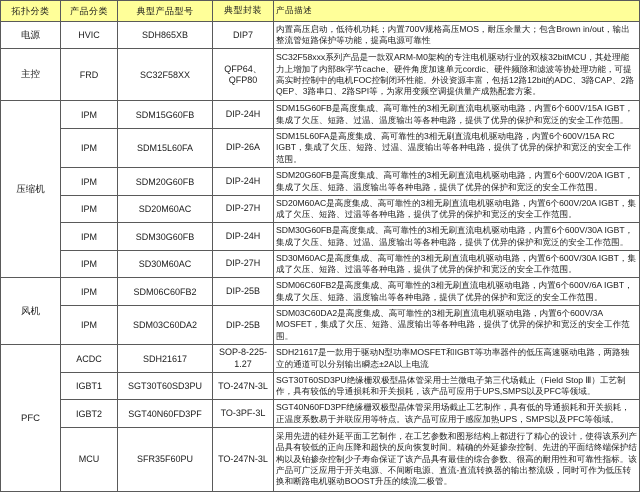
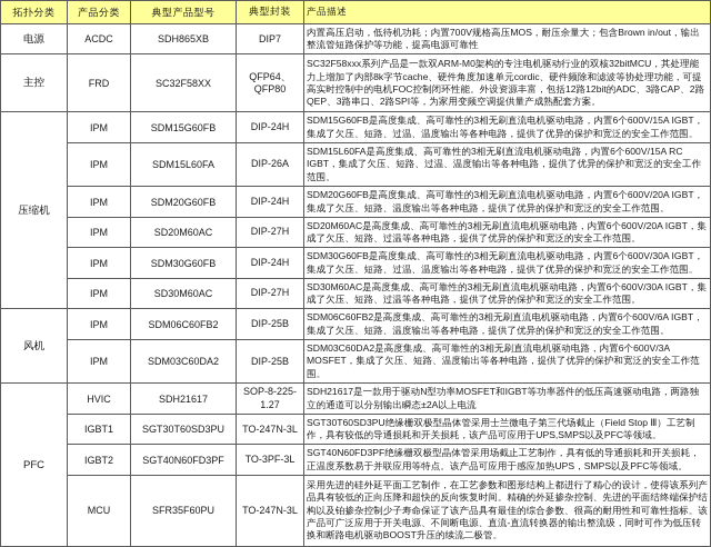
  拓扑分类	产品分类	典型产品型号	典型封装	产品描述
- 电源	HVIC	SDH865XB	DIP7	内置高压启动，低待机功耗；内置700V规格高压MOS，耐压余量大；包含Brown in/out，输出整流管短路保护等功能，提高电源可靠性
+ 电源	ACDC	SDH865XB	DIP7	内置高压启动，低待机功耗；内置700V规格高压MOS，耐压余量大；包含Brown in/out，输出整流管短路保护等功能，提高电源可靠性
  主控	FRD	SC32F58XX	QFP64、QFP80	SC32F58xxx系列产品是一款双ARM-M0架构的专注电机驱动行业的双核32bitMCU，其处理能力上增加了内部8k字节cache、硬件角度加速单元cordic、硬件频除和滤波等协处理功能，可提高实时控制中的电机FOC控制闭环性能。外设资源丰富，包括12路12bit的ADC、3路CAP、2路QEP、3路串口、2路SPI等，为家用变频空调提供量产成熟配套方案。
  压缩机	IPM	SDM15G60FB	DIP-24H	SDM15G60FB是高度集成、高可靠性的3相无刷直流电机驱动电路，内置6个600V/15A IGBT，集成了欠压、短路、过温、温度输出等各种电路，提供了优异的保护和宽泛的安全工作范围。
  IPM	SDM15L60FA	DIP-26A	SDM15L60FA是高度集成、高可靠性的3相无刷直流电机驱动电路，内置6个600V/15A RC IGBT，集成了欠压、短路、过温、温度输出等各种电路，提供了优异的保护和宽泛的安全工作范围。
  IPM	SDM20G60FB	DIP-24H	SDM20G60FB是高度集成、高可靠性的3相无刷直流电机驱动电路，内置6个600V/20A IGBT，集成了欠压、短路、温度输出等各种电路，提供了优异的保护和宽泛的安全工作范围。
  IPM	SD20M60AC	DIP-27H	SD20M60AC是高度集成、高可靠性的3相无刷直流电机驱动电路，内置6个600V/20A IGBT，集成了欠压、短路、过温等各种电路，提供了优异的保护和宽泛的安全工作范围。
  IPM	SDM30G60FB	DIP-24H	SDM30G60FB是高度集成、高可靠性的3相无刷直流电机驱动电路，内置6个600V/30A IGBT，集成了欠压、短路、过温、温度输出等各种电路，提供了优异的保护和宽泛的安全工作范围。
  IPM	SD30M60AC	DIP-27H	SD30M60AC是高度集成、高可靠性的3相无刷直流电机驱动电路，内置6个600V/30A IGBT，集成了欠压、短路、过温等各种电路，提供了优异的保护和宽泛的安全工作范围。
  风机	IPM	SDM06C60FB2	DIP-25B	SDM06C60FB2是高度集成、高可靠性的3相无刷直流电机驱动电路，内置6个600V/6A IGBT，集成了欠压、短路、温度输出等各种电路，提供了优异的保护和宽泛的安全工作范围。
  IPM	SDM03C60DA2	DIP-25B	SDM03C60DA2是高度集成、高可靠性的3相无刷直流电机驱动电路，内置6个600V/3A MOSFET，集成了欠压、短路、温度输出等各种电路，提供了优异的保护和宽泛的安全工作范围。
- PFC	ACDC	SDH21617	SOP-8-225-1.27	SDH21617是一款用于驱动N型功率MOSFET和IGBT等功率器件的低压高速驱动电路，两路独立的通道可以分别输出瞬态±2A以上电流
+ PFC	HVIC	SDH21617	SOP-8-225-1.27	SDH21617是一款用于驱动N型功率MOSFET和IGBT等功率器件的低压高速驱动电路，两路独立的通道可以分别输出瞬态±2A以上电流
  IGBT1	SGT30T60SD3PU	TO-247N-3L	SGT30T60SD3PU绝缘栅双极型晶体管采用士兰微电子第三代场截止（Field Stop Ⅲ）工艺制作，具有较低的导通损耗和开关损耗，该产品可应用于UPS,SMPS以及PFC等领域。
  IGBT2	SGT40N60FD3PF	TO-3PF-3L	SGT40N60FD3PF绝缘栅双极型晶体管采用场截止工艺制作，具有低的导通损耗和开关损耗，正温度系数易于并联应用等特点。该产品可应用于感应加热UPS，SMPS以及PFC等领域。
  MCU	SFR35F60PU	TO-247N-3L	采用先进的硅外延平面工艺制作，在工艺参数和图形结构上都进行了精心的设计，使得该系列产品具有较低的正向压降和超快的反向恢复时间。精确的外延掺杂控制、先进的平面结终端保护结构以及铂掺杂控制少子寿命保证了该产品具有最佳的综合参数、很高的耐用性和可靠性指标。该产品可广泛应用于开关电源、不间断电源、直流-直流转换器的输出整流级，同时可作为低压转换和断路电机驱动BOOST升压的续流二极管。
